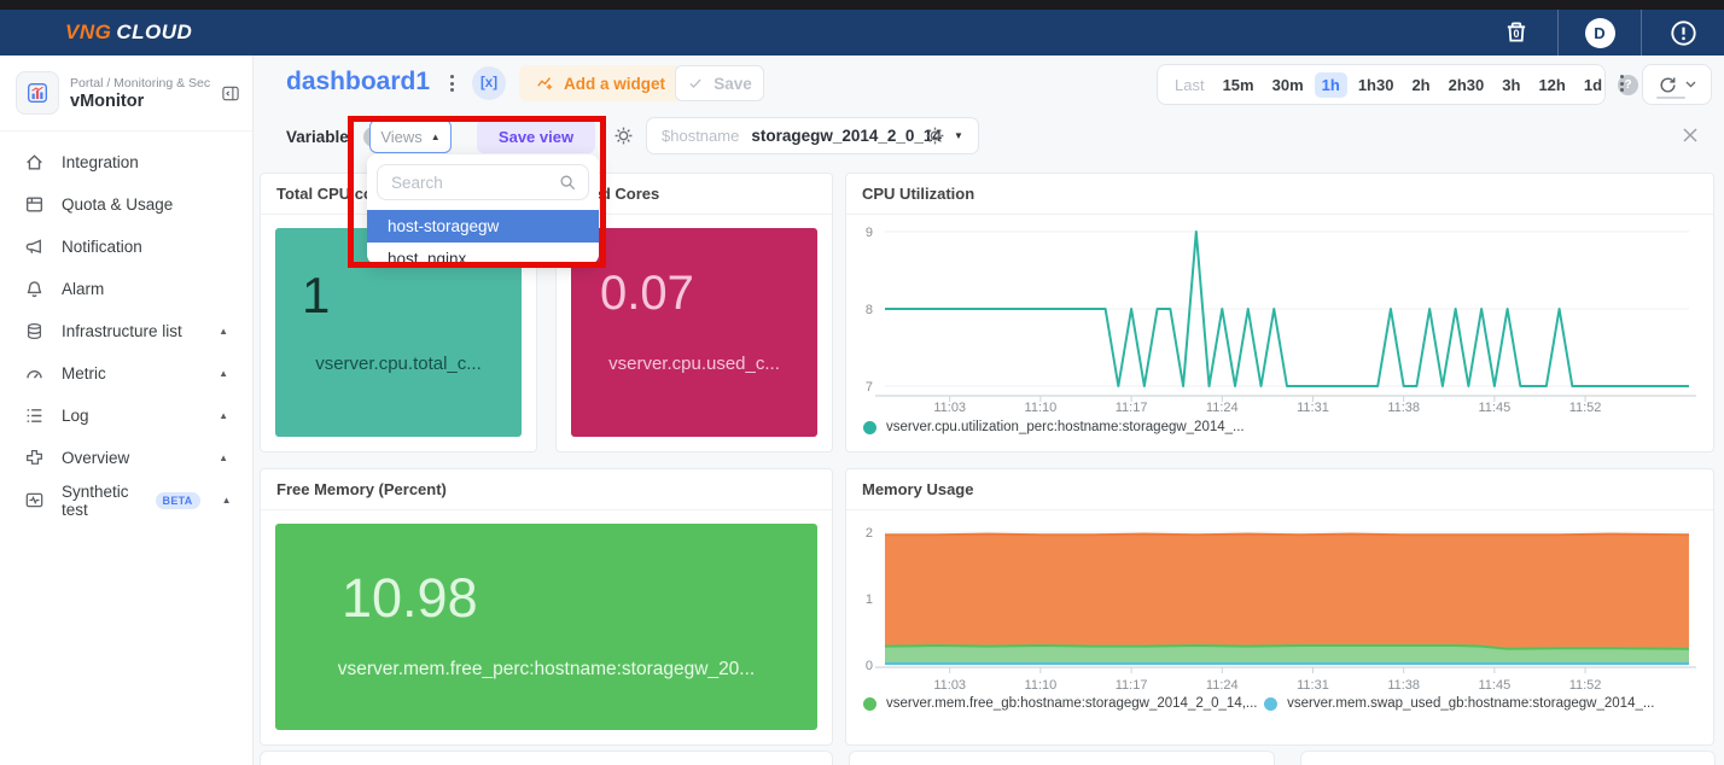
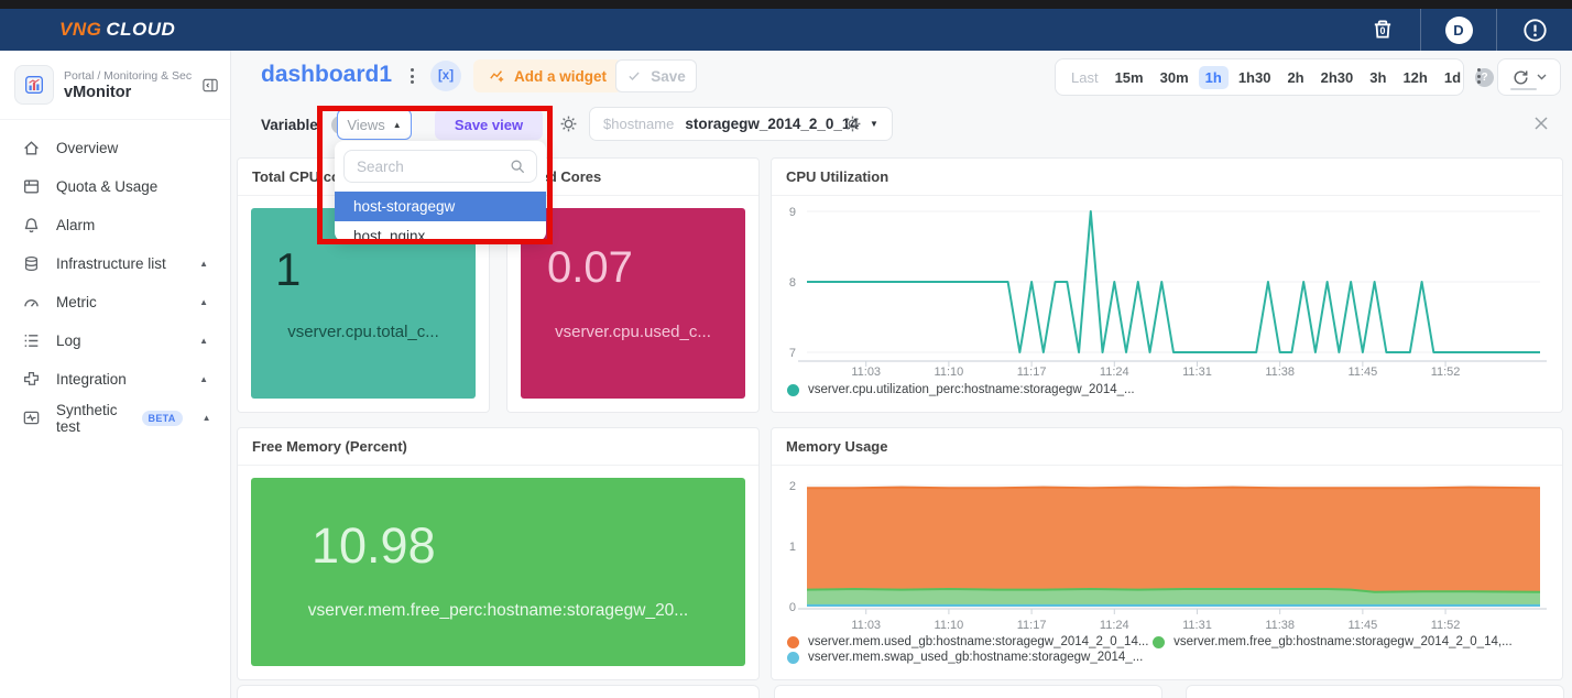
  VNG
  CLOUD
  0
  D
  Portal / Monitoring & Sec
  vMonitor
- Integration
+ Overview
  Quota & Usage
- Notification
  Alarm
  Infrastructure list
  ▲
  Metric
  ▲
  Log
  ▲
- Overview
+ Integration
  ▲
  Synthetic test
  BETA
  ▲
  dashboard1
  [x]
  Add a widget
  Save
  Last
  15m
  30m
  1h
  1h30
  2h
  2h30
  3h
  12h
  1d
  ?
  Variable
  Views
  ▲
  Save view
  $hostname
  storagegw_2014_2_0_4
  ▼
  Search
  host-storagegw
  host_nginx
  1
  vserver.cpu.total_c...
  0.07
  vserver.cpu.used_c...
  CPU Utilization
  7
  8
  9
  11:03
  11:10
  11:17
  11:24
  11:31
  11:38
  11:45
  11:52
  vserver.cpu.utilization_perc:hostname:storagegw_2014_...
  Free Memory (Percent)
  10.98
  vserver.mem.free_perc:hostname:storagegw_20...
  Memory Usage
  0
  1
  2
  11:03
  11:10
  11:17
  11:24
  11:31
  11:38
  11:45
  11:52
+ vserver.mem.used_gb:hostname:storagegw_2014_2_0_14...
  vserver.mem.free_gb:hostname:storagegw_2014_2_0_14,...
  vserver.mem.swap_used_gb:hostname:storagegw_2014_...
